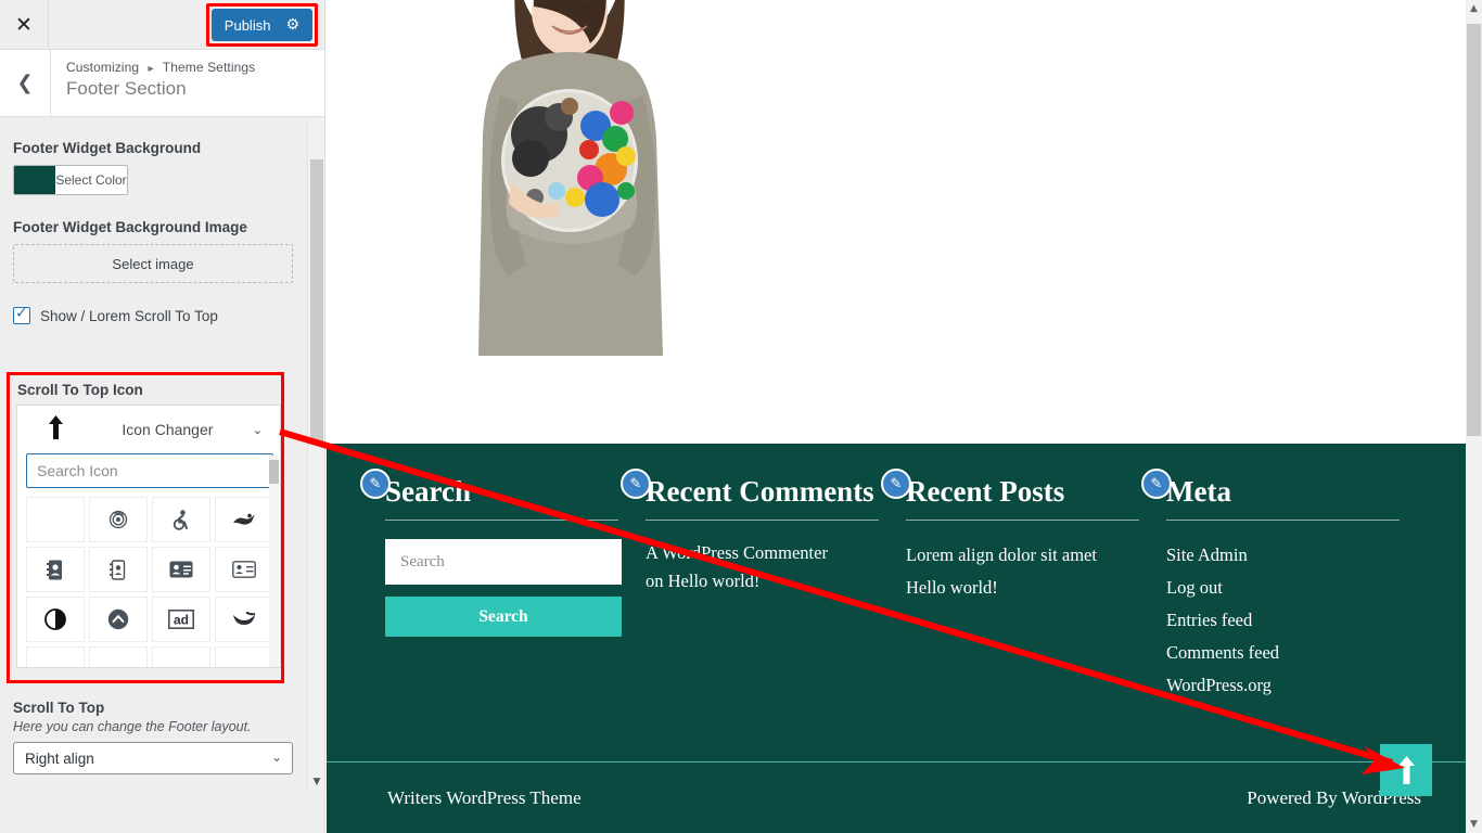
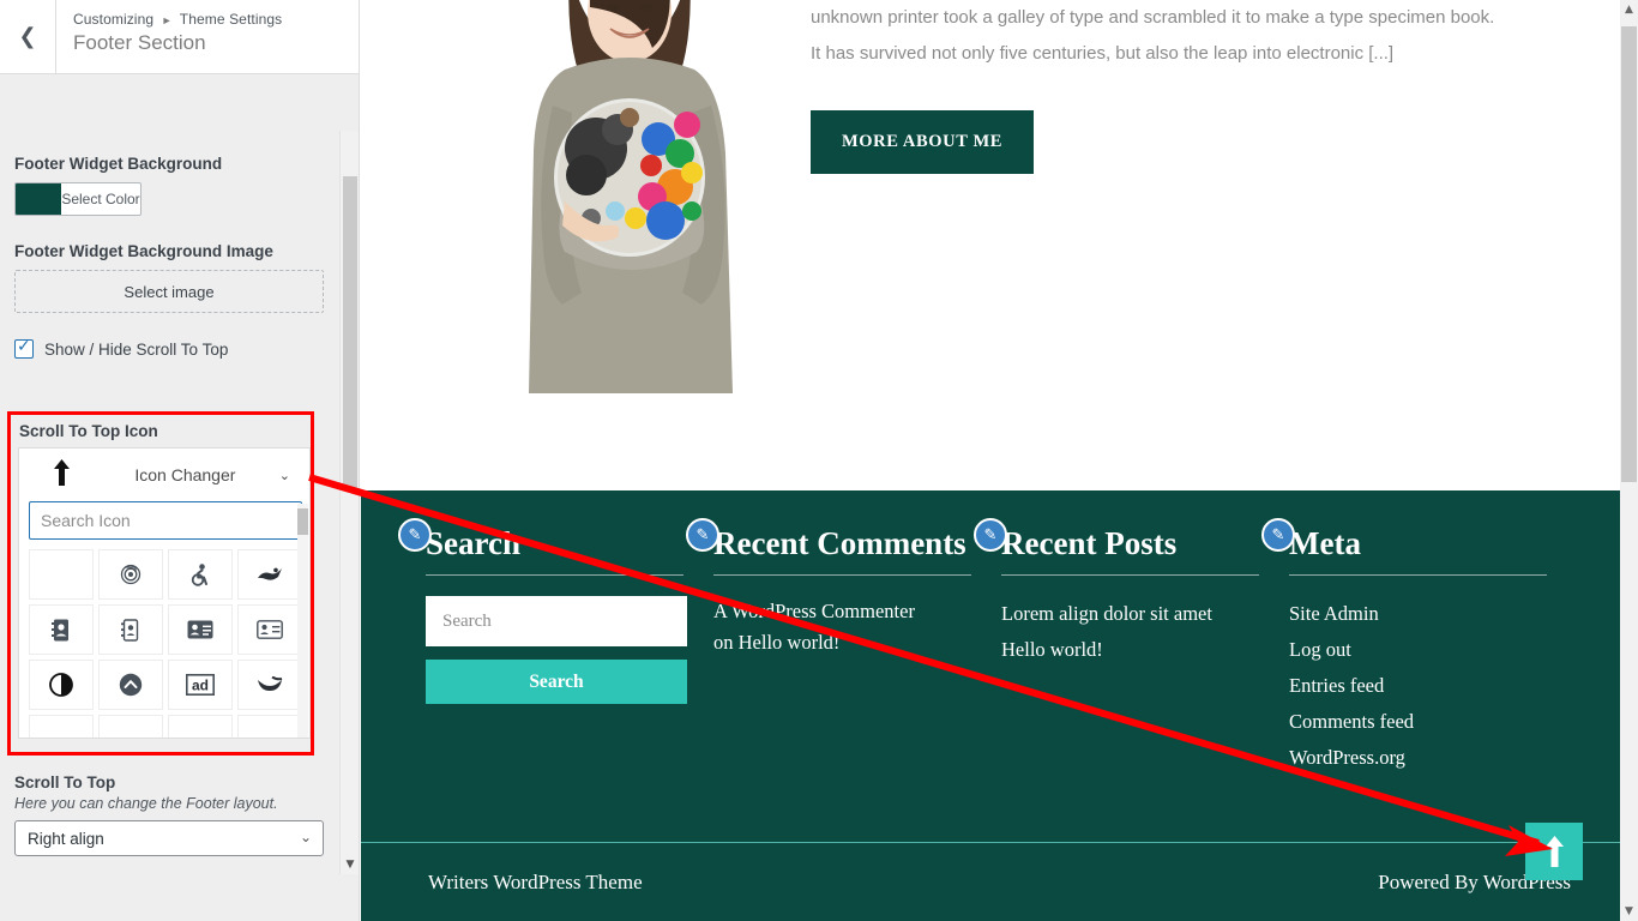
- ✕
- Publish
- ⚙
  ❮
  Customizing ► Theme Settings
  Footer Section
  Footer Widget Background
  Select Color
  Footer Widget Background Image
  Select image
- Show / Lorem Scroll To Top
+ Show / Hide Scroll To Top
  Scroll To Top Icon
  Icon Changer
  ⌄
  Search Icon
  ad
  Scroll To Top
  Here you can change the Footer layout.
  Right align
  ⌄
  ▼
+ unknown printer took a galley of type and scrambled it to make a type specimen book.
+ It has survived not only five centuries, but also the leap into electronic [...]
+ MORE ABOUT ME
  ✎
  Search
  Search
  Search
  ✎
  Recent Comments
  A WPress Commenter
  on Hello world!
  ✎
  Recent Posts
  Lorem align dolor sit amet
  Hello world!
  ✎
  Meta
  Site Admin
  Log out
  Entries feed
  Comments feed
  WordPress.org
  Writers WordPress Theme
  Powered By WordPress
  ▲
  ▼
